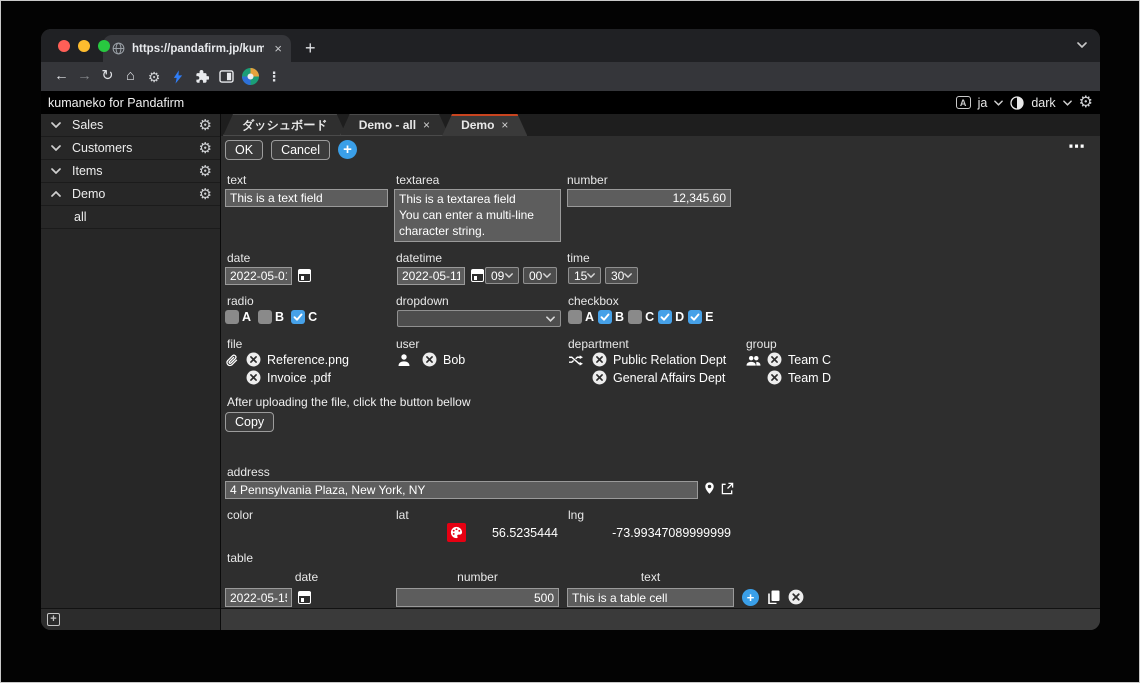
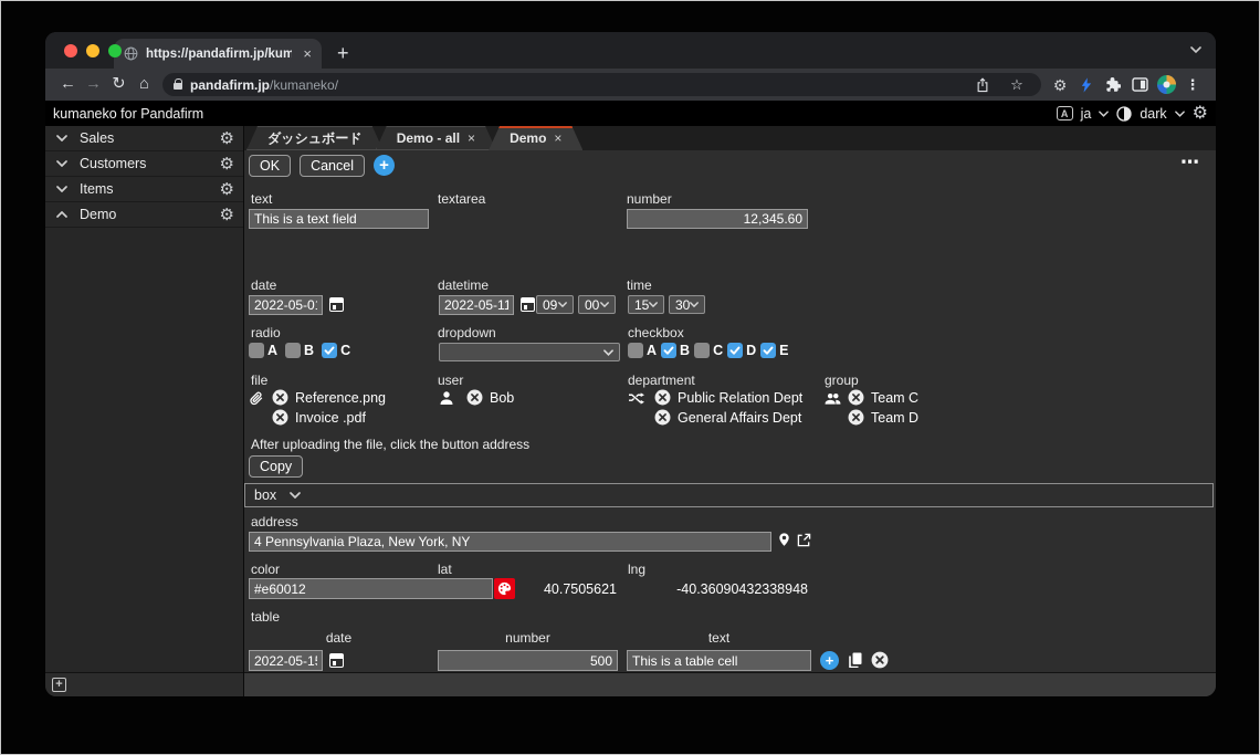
  https://pandafirm.jp/kum
  ×
  +
  ←
  →
  ↻
  ⌂
+ pandafirm.jp/kumaneko/
+ ☆
  ⚙
  ⋮
  kumaneko for Pandafirm
  A
  ja
  dark
  ⚙
  Sales
  ⚙
  Customers
  ⚙
  Items
  ⚙
  Demo
  ⚙
- all
  +
  ダッシュボード
  Demo - all
  ×
  Demo
  ×
  OK
  Cancel
  +
  ⋯
  text
  This is a text field
  textarea
- This is a textarea field
- You can enter a multi-line
- character string.
  number
  12,345.60
  date
  2022-05-0
  datetime
  2022-05-11
  09
  00
  time
  15
  30
  radio
  A
  B
  C
  dropdown
  checkbox
  A
  B
  C
  D
  E
  file
  Reference.png
  Invoice .pdf
  user
  Bob
  department
  Public Relation Dept
  General Affairs Dept
  group
  Team C
  Team D
- After uploading the file, click the button bellow
+ After uploading the file, click the button address
  Copy
+ box
  address
  4 Pennsylvania Plaza, New York, NY
  color
+ #e60012
  lat
- 56.5235444
+ 40.7505621
  lng
- -73.99347089999999
+ -40.36090432338948
  table
  date
  number
  text
  2022-05-1
  500
  This is a table cell
  +
